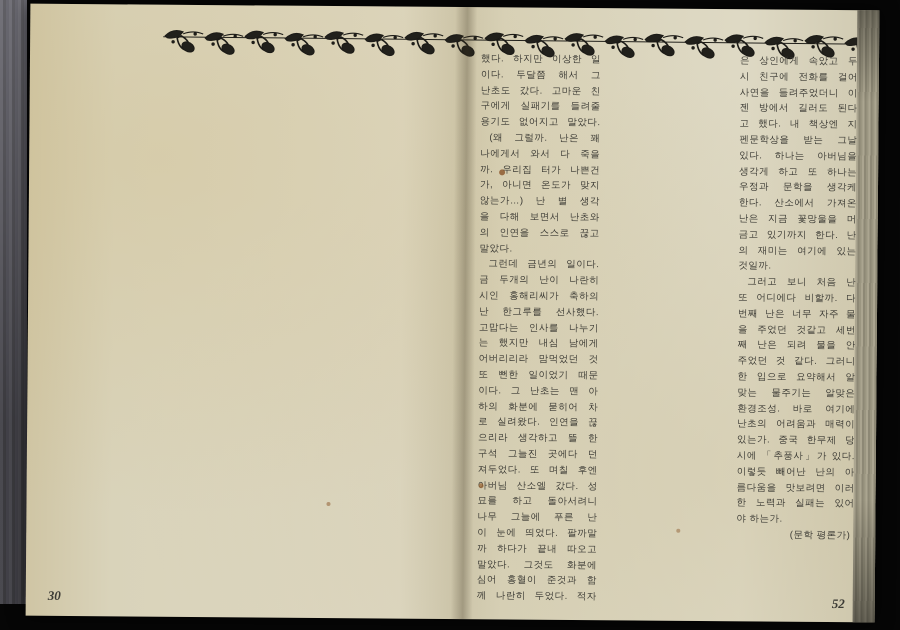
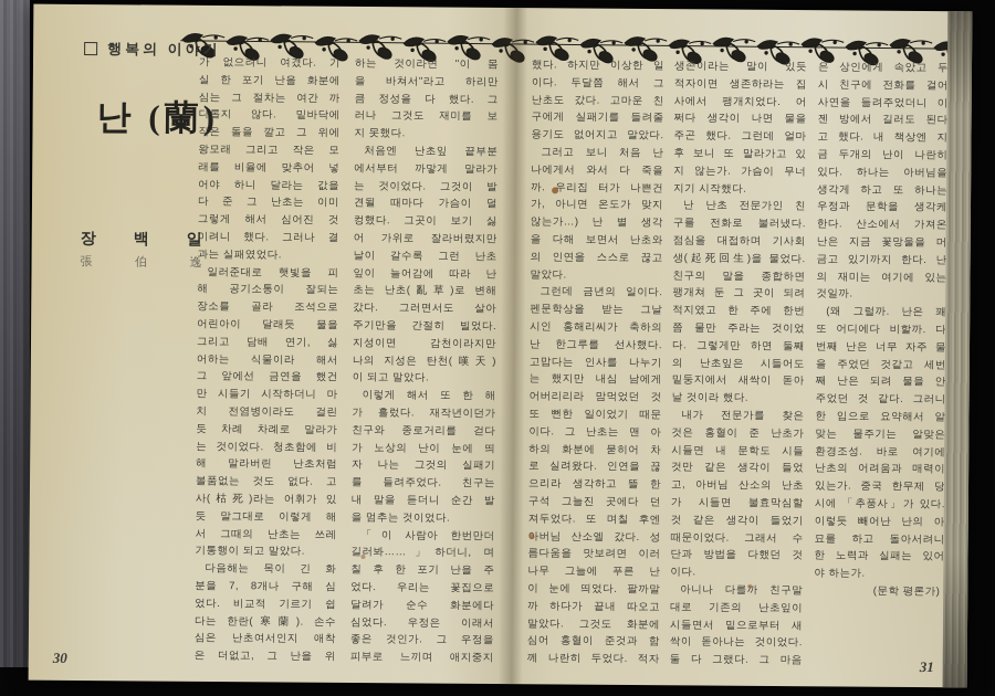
+ 행복의 이야기
+ 난 (蘭)
+ 장
+ 백
+ 일
+ 張
+ 伯
+ 逸
+ 가 없으려니 여겼다. 기
+ 실 한 포기 난을 화분에
+ 심는 그 절차는 여간 까
+ 다롭지 않다. 밑바닥에
+ 작은 돌을 깔고 그 위에
+ 왕모래 그리고 작은 모
+ 래를 비율에 맞추어 넣
+ 어야 하니 달라는 값을
+ 다 준 그 난초는 이미
+ 그렇게 해서 심어진 것
+ 이려니 했다. 그러나 결
+ 과는 실패였었다.
+ 일러준대로 햇빛을 피
+ 해 공기소통이 잘되는
+ 장소를 골라 조석으로
+ 어린아이 달래듯 물을
+ 그리고 담배 연기, 싫
+ 어하는 식물이라 해서
+ 그 앞에선 금연을 했건
+ 만 시들기 시작하더니 마
+ 치 전염병이라도 걸린
+ 듯 차례 차례로 말라가
+ 는 것이었다. 청초함에 비
+ 해 말라버린 난초처럼
+ 볼품없는 것도 없다. 고
+ 사(枯死)라는 어휘가 있
+ 듯 말그대로 이렇게 해
+ 서 그때의 난초는 쓰레
+ 기통행이 되고 말았다.
+ 다음해는 목이 긴 화
+ 분을 7, 8개나 구해 심
+ 었다. 비교적 기르기 쉽
+ 다는 한란(寒蘭). 손수
+ 심은 난초여서인지 애착
+ 은 더없고, 그 난을 위
+ 하는 것이라면 "이 몸
+ 을 바쳐서"라고 하리만
+ 큼 정성을 다 했다. 그
+ 러나 그것도 재미를 보
+ 지 못했다.
+ 처음엔 난초잎 끝부분
+ 에서부터 까맣게 말라가
+ 는 것이었다. 그것이 발
+ 견될 때마다 가슴이 덜
+ 컹했다. 그곳이 보기 싫
+ 어 가위로 잘라버렸지만
+ 날이 갈수록 그런 난초
+ 잎이 늘어감에 따라 난
+ 초는 난초(亂草)로 변해
+ 갔다. 그러면서도 살아
+ 주기만을 간절히 빌었다.
+ 지성이면 감천이라지만
+ 나의 지성은 탄천(嘆天)
+ 이 되고 말았다.
+ 이렇게 해서 또 한 해
+ 가 흘렀다. 재작년이던가
+ 친구와 종로거리를 걷다
+ 가 노상의 난이 눈에 띄
+ 자 나는 그것의 실패기
+ 를 들려주었다. 친구는
+ 내 말을 듣더니 순간 발
+ 을 멈추는 것이었다.
+ 「이 사람아 한번만더
+ 길러봐……」하더니, 며
+ 칠 후 한 포기 난을 주
+ 었다. 우리는 꽃집으로
+ 달려가 순수 화분에다
+ 심었다. 우정은 이래서
+ 좋은 것인가. 그 우정을
+ 피부로 느끼며 애지중지
  했다. 하지만 이상한 일
  이다. 두달쯤 해서 그
  난초도 갔다. 고마운 친
  구에게 실패기를 들려줄
  용기도 없어지고 말았다.
- (왜 그럴까. 난은 꽤
+ 그러고 보니 처음 난
  나에게서 와서 다 죽을
  까. 우리집 터가 나쁜건
  가, 아니면 온도가 맞지
  않는가…) 난 별 생각
  을 다해 보면서 난초와
  의 인연을 스스로 끊고
  말았다.
  그런데 금년의 일이다.
- 금 두개의 난이 나란히
+ 펜문학상을 받는 그날
  시인 홍해리씨가 축하의
  난 한그루를 선사했다.
  고맙다는 인사를 나누기
  는 했지만 내심 남에게
  어버리리라 맘먹었던 것
  또 뻔한 일이었기 때문
  이다. 그 난초는 맨 아
  하의 화분에 묻히어 차
  로 실려왔다. 인연을 끊
  으리라 생각하고 뜰 한
  구석 그늘진 곳에다 던
  져두었다. 또 며칠 후엔
  아버님 산소엘 갔다. 성
- 묘를 하고 돌아서려니
+ 름다움을 맛보려면 이러
  나무 그늘에 푸른 난
  이 눈에 띄었다. 팔까말
  까 하다가 끝내 따오고
  말았다. 그것도 화분에
  심어 홍혈이 준것과 함
  께 나란히 두었다. 적자
+ 생존이라는 말이 있듯
+ 적자이면 생존하라는 집
+ 사에서 팽개치었다. 어
+ 쩌다 생각이 나면 물을
+ 주곤 했다. 그런데 얼마
+ 후 보니 또 말라가고 있
+ 지 않는가. 가슴이 무너
+ 지기 시작했다.
+ 난 난초 전문가인 친
+ 구를 전화로 불러냈다.
+ 점심을 대접하며 기사회
+ 생(起死回生)을 물었다.
+ 친구의 말을 종합하면
+ 팽개쳐 둔 그 곳이 되려
+ 적지였고 한 주에 한번
+ 쯤 물만 주라는 것이었
+ 다. 그렇게만 하면 둘째
+ 의 난초잎은 시들어도
+ 밑둥지에서 새싹이 돋아
+ 날 것이라 했다.
+ 내가 전문가를 찾은
+ 것은 홍혈이 준 난초가
+ 시들면 내 문학도 시들
+ 것만 같은 생각이 들었
+ 고, 아버님 산소의 난초
+ 가 시들면 불효막심할
+ 것 같은 생각이 들었기
+ 때문이었다. 그래서 수
+ 단과 방법을 다했던 것
+ 이다.
+ 아니나 다를까 친구말
+ 대로 기존의 난초잎이
+ 시들면서 밑으로부터 새
+ 싹이 돋아나는 것이었다.
+ 둘 다 그랬다. 그 마음
  은 상인에게 속았고 두
  시 친구에 전화를 걸어
  사연을 들려주었더니 이
  젠 방에서 길러도 된다
  고 했다. 내 책상엔 지
- 펜문학상을 받는 그날
+ 금 두개의 난이 나란히
  있다. 하나는 아버님을
  생각게 하고 또 하나는
  우정과 문학을 생각케
  한다. 산소에서 가져온
  난은 지금 꽃망울을 머
  금고 있기까지 한다. 난
  의 재미는 여기에 있는
  것일까.
- 그러고 보니 처음 난
+ (왜 그럴까. 난은 꽤
  또 어디에다 비할까. 다
  번째 난은 너무 자주 물
  을 주었던 것같고 세번
  째 난은 되려 물을 안
  주었던 것 같다. 그러니
  한 입으로 요약해서 알
  맞는 물주기는 알맞은
  환경조성. 바로 여기에
  난초의 어려움과 매력이
  있는가. 중국 한무제 당
  시에 「추풍사」가 있다
  이렇듯 빼어난 난의 아
- 름다움을 맛보려면 이러
+ 묘를 하고 돌아서려니
  한 노력과 실패는 있어
  야 하는가.
  (문학 평론가)
  30
- 52
+ 31
